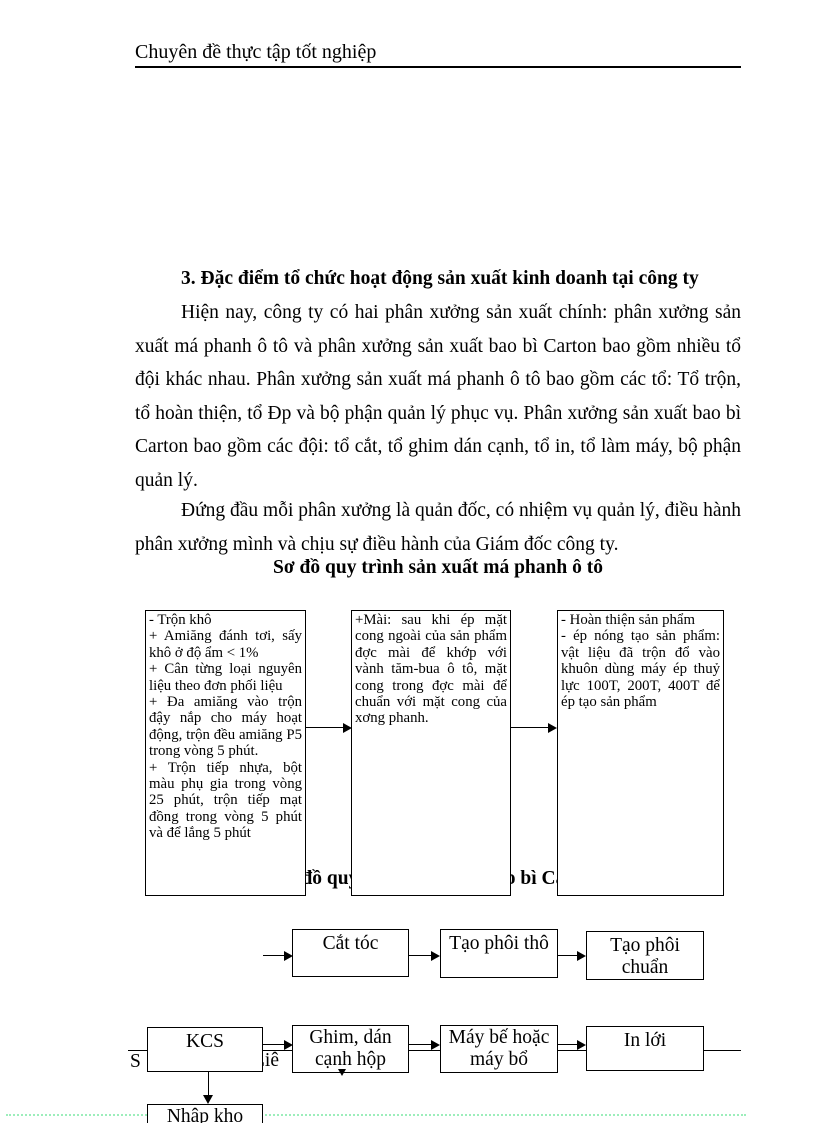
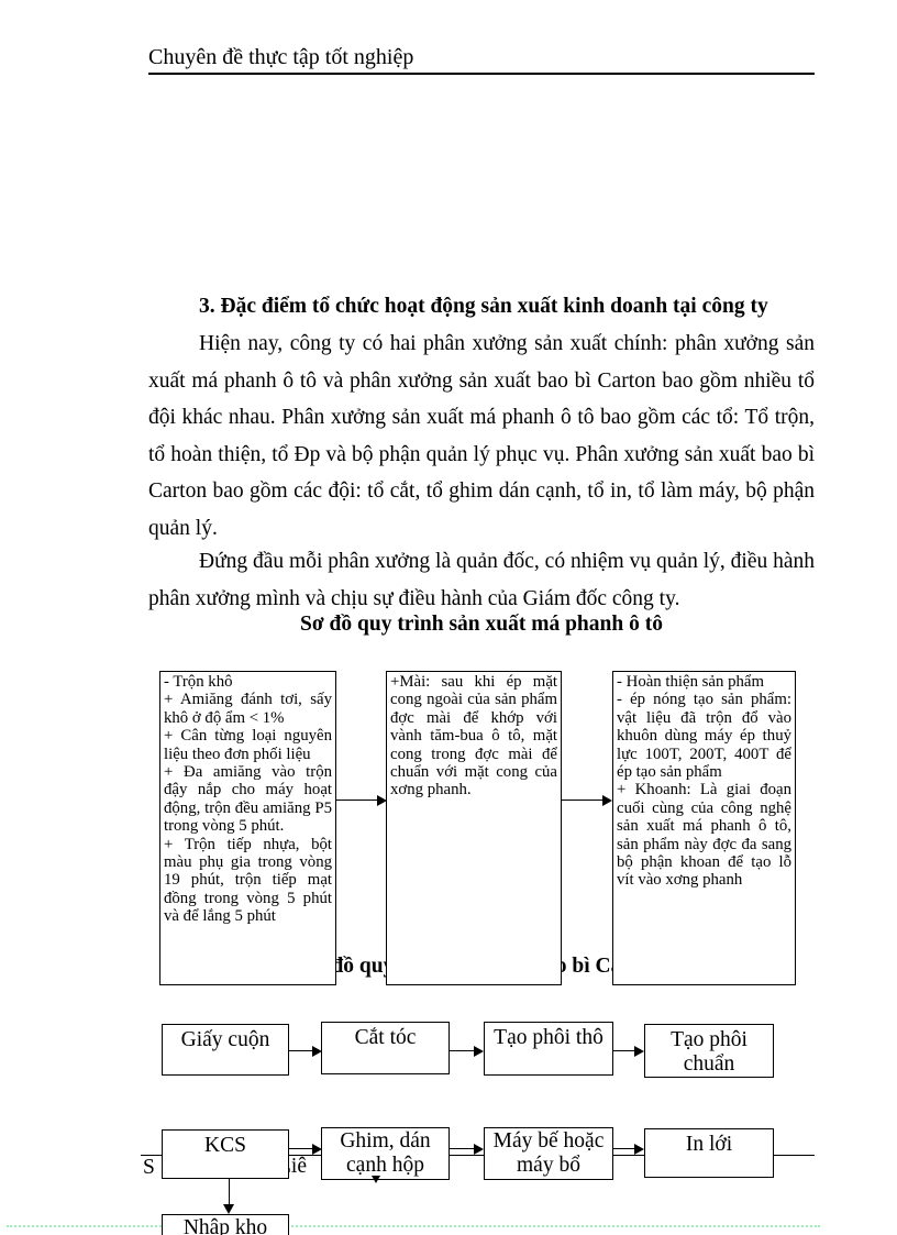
  Chuyên đề thực tập tốt nghiệp
  3. Đặc điểm tổ chức hoạt động sản xuất kinh doanh tại công ty
  Hiện nay, công ty có hai phân xưởng sản xuất chính: phân xưởng sản xuất má phanh ô tô và phân xưởng sản xuất bao bì Carton bao gồm nhiều tổ đội khác nhau. Phân xưởng sản xuất má phanh ô tô bao gồm các tổ: Tổ trộn, tổ hoàn thiện, tổ Đp và bộ phận quản lý phục vụ. Phân xưởng sản xuất bao bì Carton bao gồm các đội: tổ cắt, tổ ghim dán cạnh, tổ in, tổ làm máy, bộ phận quản lý.
  Đứng đầu mỗi phân xưởng là quản đốc, có nhiệm vụ quản lý, điều hành phân xưởng mình và chịu sự điều hành của Giám đốc công ty.
  Sơ đồ quy trình sản xuất má phanh ô tô
  - Trộn khô
  + Amiăng đánh tơi, sấy khô ở độ ẩm < 1%
  + Cân từng loại nguyên liệu theo đơn phối liệu
  + Đa amiăng vào trộn đậy nắp cho máy hoạt động, trộn đều amiăng P5 trong vòng 5 phút.
- + Trộn tiếp nhựa, bột màu phụ gia trong vòng 25 phút, trộn tiếp mạt đồng trong vòng 5 phút và để lắng 5 phút
+ + Trộn tiếp nhựa, bột màu phụ gia trong vòng 19 phút, trộn tiếp mạt đồng trong vòng 5 phút và để lắng 5 phút
  +Mài: sau khi ép mặt cong ngoài của sản phẩm đợc mài để khớp với vành tăm-bua ô tô, mặt cong trong đợc mài để chuẩn với mặt cong của xơng phanh.
  - Hoàn thiện sản phẩm
  - ép nóng tạo sản phẩm: vật liệu đã trộn đổ vào khuôn dùng máy ép thuỷ lực 100T, 200T, 400T để ép tạo sản phẩm
+ + Khoanh: Là giai đoạn cuối cùng của công nghệ sản xuất má phanh ô tô, sản phẩm này đợc đa sang bộ phận khoan để tạo lỗ vít vào xơng phanh
+ Giấy cuộn
  Cắt tóc
  Tạo phôi thô
  Tạo phôi chuẩn
  KCS
  Ghim, dán cạnh hộp
  Máy bế hoặc máy bổ
  In lới
  Nhập kho
  S
